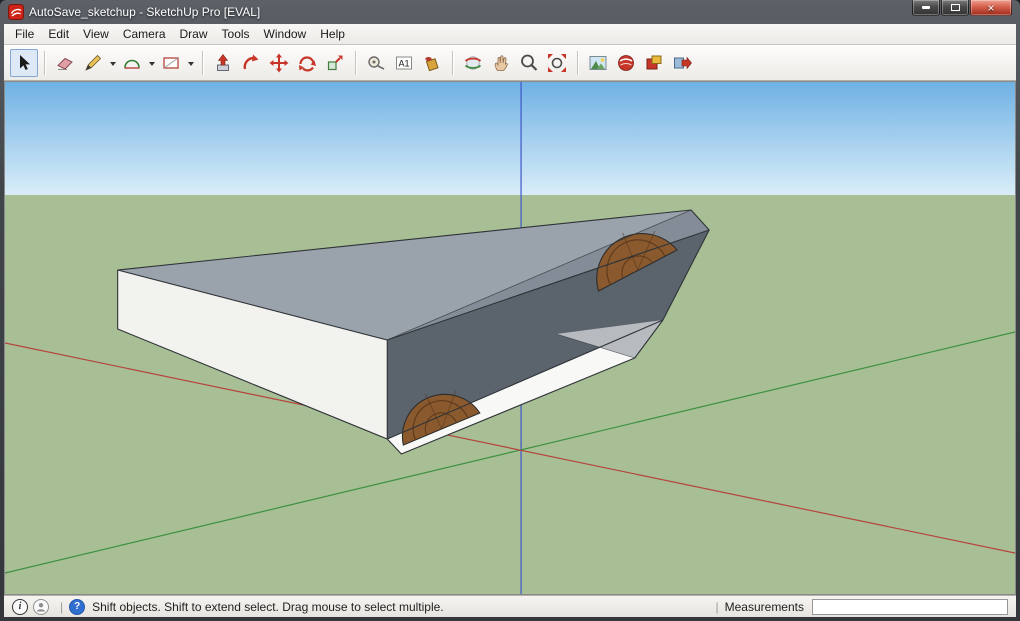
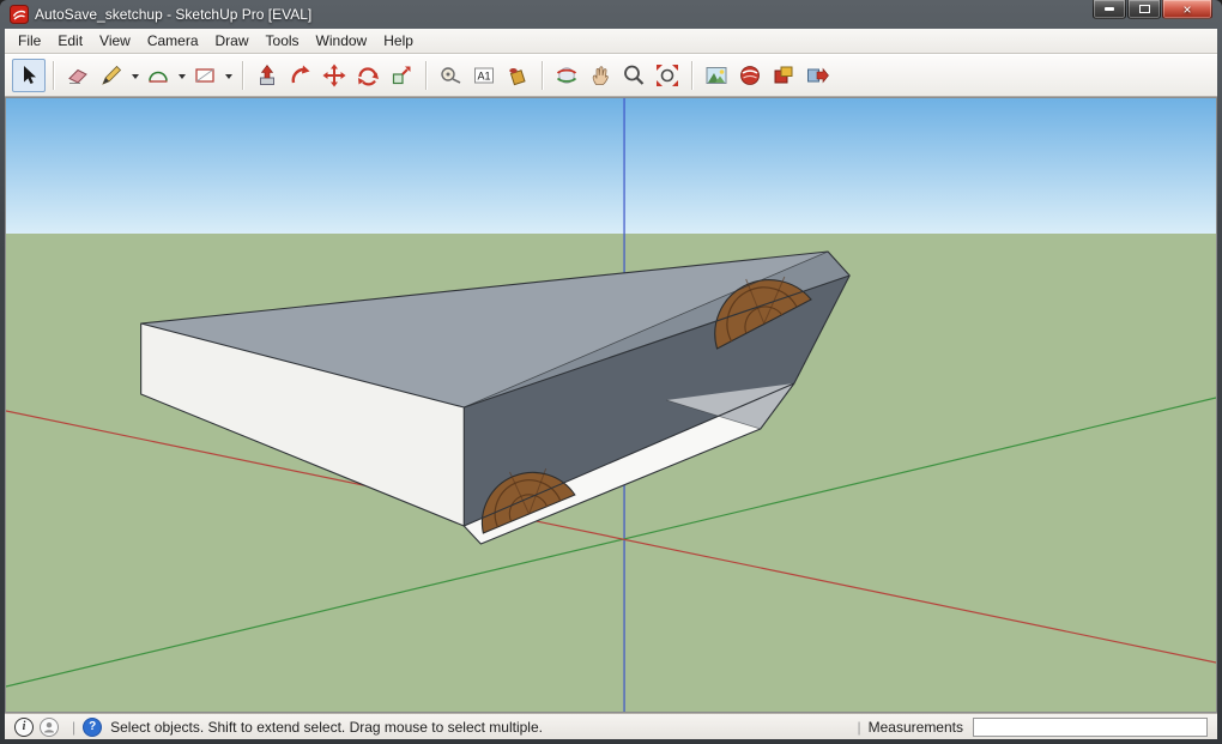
  AutoSave_sketchup - SketchUp Pro [EVAL]
  ×
  File
  Edit
  View
  Camera
  Draw
  Tools
  Window
  Help
  A1
  i
  |
  ?
- Shift objects. Shift to extend select. Drag mouse to select multiple.
+ Select objects. Shift to extend select. Drag mouse to select multiple.
  |
  Measurements
